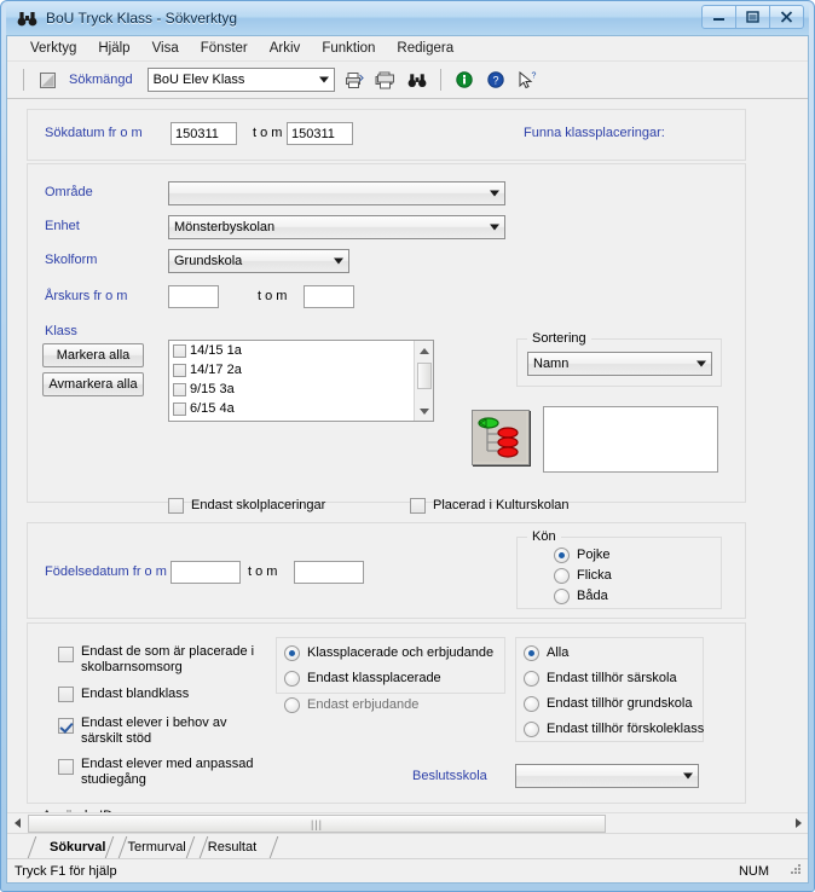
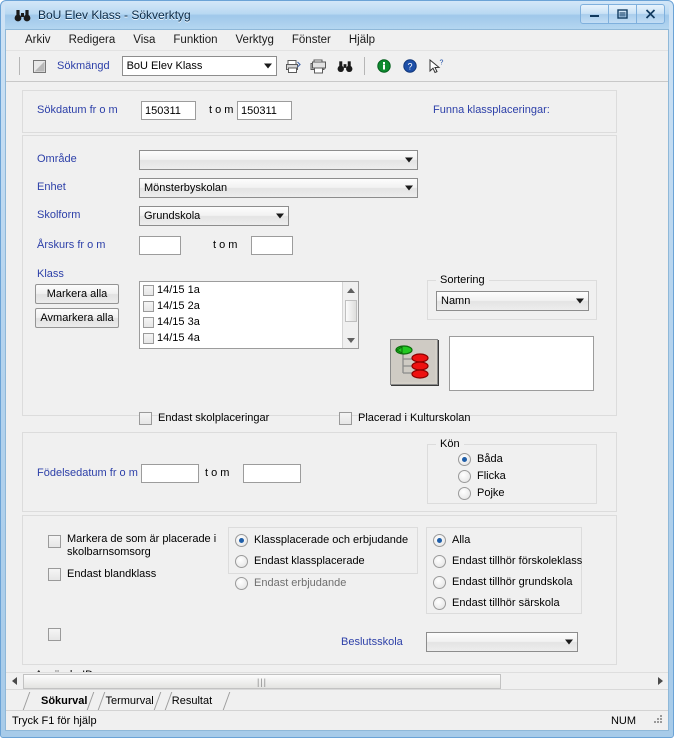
- BoU Tryck Klass - Sökverktyg
+ BoU Elev Klass - Sökverktyg
- Verktyg
+ Arkiv
- Hjälp
+ Redigera
  Visa
- Fönster
+ Funktion
- Arkiv
+ Verktyg
- Funktion
+ Fönster
- Redigera
+ Hjälp
  Sökmängd
  BoU Elev Klass
  ?
  Sökdatum fr o m
  150311
  t o m
  150311
  Funna klassplaceringar:
  Område
  Enhet
  Mönsterbyskolan
  Skolform
  Grundskola
  Sortering
  Namn
  Årskurs fr o m
  t o m
  Klass
  Markera alla
  Avmarkera alla
  14/15 1a
- 14/17 2a
+ 14/15 2a
- 9/15 3a
+ 14/15 3a
- 6/15 4a
+ 14/15 4a
  Endast skolplaceringar
  Placerad i Kulturskolan
  Födelsedatum fr o m
  t o m
  Kön
- Pojke
+ Båda
  Flicka
- Båda
+ Pojke
- Endast de som är placerade i skolbarnsomsorg
+ Markera de som är placerade i skolbarnsomsorg
  Endast blandklass
- Endast elever i behov av särskilt stöd
- Endast elever med anpassad studiegång
  Klassplacerade och erbjudande
  Endast klassplacerade
  Endast erbjudande
  Alla
- Endast tillhör särskola
+ Endast tillhör förskoleklass
  Endast tillhör grundskola
- Endast tillhör förskoleklass
+ Endast tillhör särskola
  Beslutsskola
  |||
  Sökurval
  Termurval
  Resultat
  Tryck F1 för hjälp
  NUM
